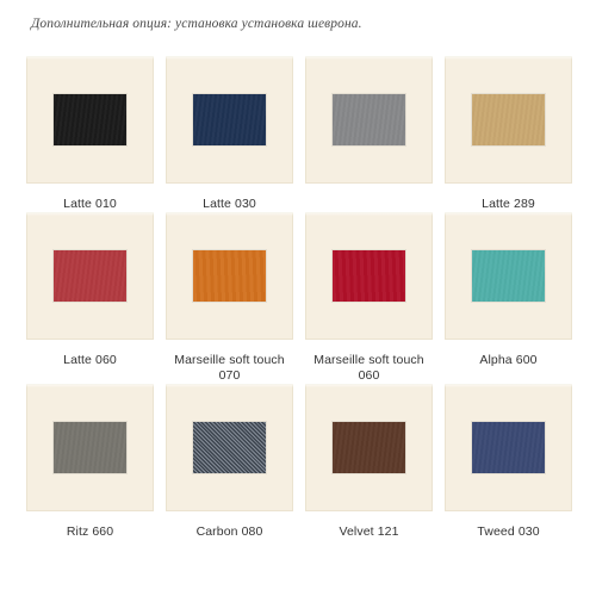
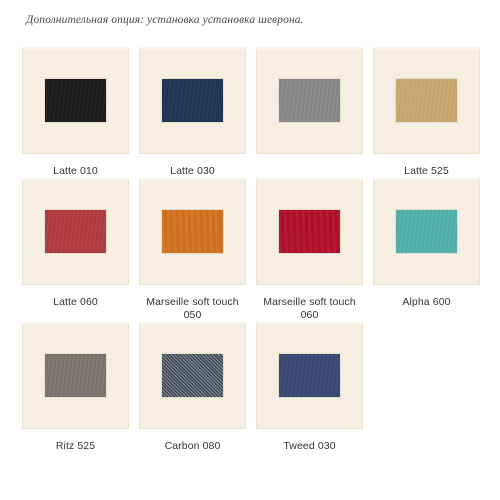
  Дополнительная опция: установка установка шеврона.
  Latte 010
  Latte 030
- Latte 289
+ Latte 525
  Latte 060
- Marseille soft touch 070
+ Marseille soft touch 050
  Marseille soft touch 060
  Alpha 600
- Ritz 660
+ Ritz 525
  Carbon 080
- Velvet 121
  Tweed 030
